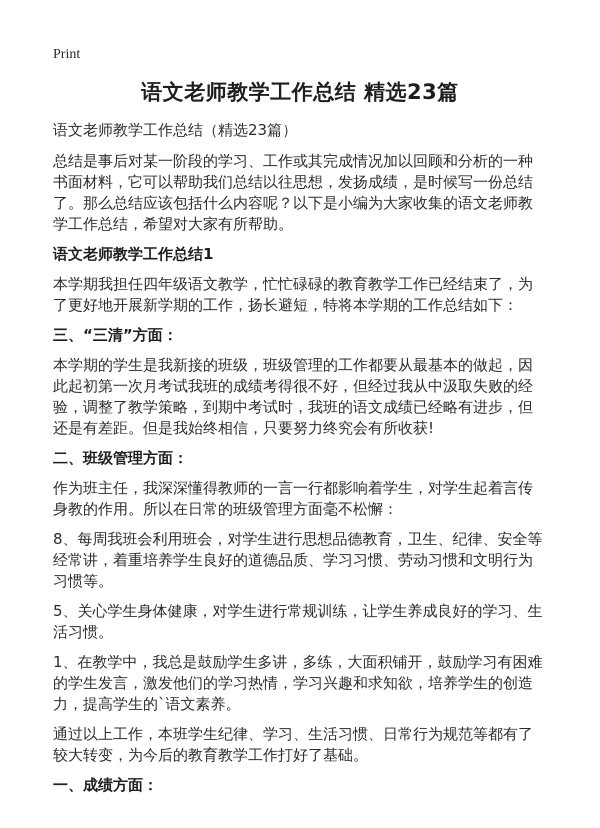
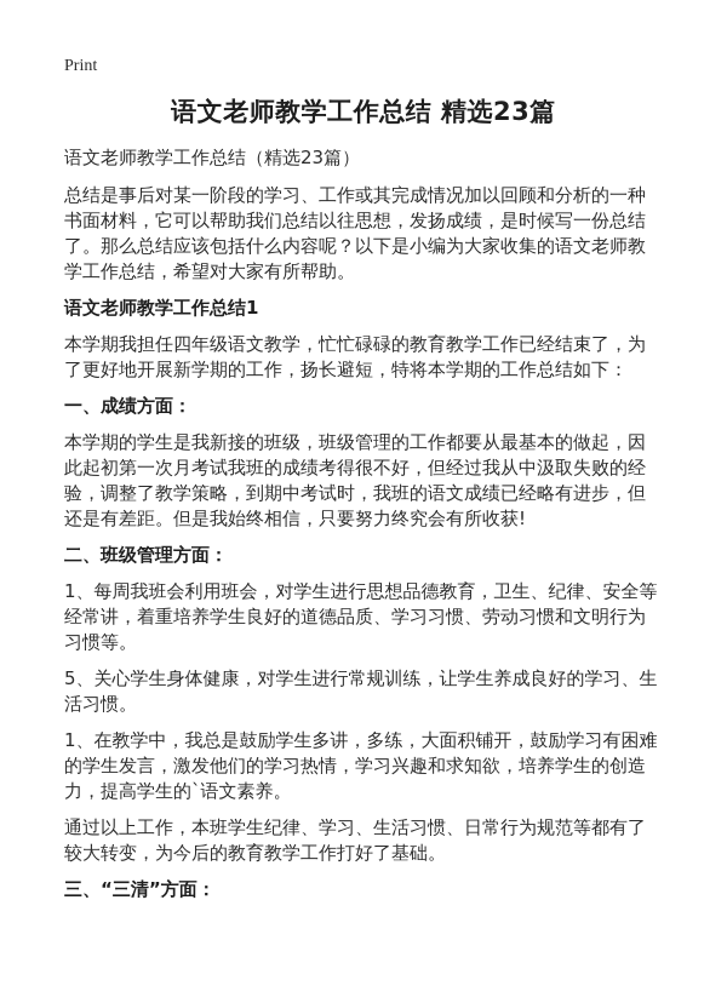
  Print
  语文老师教学工作总结 精选23篇
  语文老师教学工作总结（精选23篇）
  总结是事后对某一阶段的学习、工作或其完成情况加以回顾和分析的一种书面材料，它可以帮助我们总结以往思想，发扬成绩，是时候写一份总结了。那么总结应该包括什么内容呢？以下是小编为大家收集的语文老师教学工作总结，希望对大家有所帮助。
  语文老师教学工作总结1
  本学期我担任四年级语文教学，忙忙碌碌的教育教学工作已经结束了，为了更好地开展新学期的工作，扬长避短，特将本学期的工作总结如下：
- 三、“三清”方面：
+ 一、成绩方面：
  本学期的学生是我新接的班级，班级管理的工作都要从最基本的做起，因此起初第一次月考试我班的成绩考得很不好，但经过我从中汲取失败的经验，调整了教学策略，到期中考试时，我班的语文成绩已经略有进步，但还是有差距。但是我始终相信，只要努力终究会有所收获!
  二、班级管理方面：
- 作为班主任，我深深懂得教师的一言一行都影响着学生，对学生起着言传身教的作用。所以在日常的班级管理方面毫不松懈：
- 8、每周我班会利用班会，对学生进行思想品德教育，卫生、纪律、安全等经常讲，着重培养学生良好的道德品质、学习习惯、劳动习惯和文明行为习惯等。
+ 1、每周我班会利用班会，对学生进行思想品德教育，卫生、纪律、安全等经常讲，着重培养学生良好的道德品质、学习习惯、劳动习惯和文明行为习惯等。
  5、关心学生身体健康，对学生进行常规训练，让学生养成良好的学习、生活习惯。
  1、在教学中，我总是鼓励学生多讲，多练，大面积铺开，鼓励学习有困难的学生发言，激发他们的学习热情，学习兴趣和求知欲，培养学生的创造力，提高学生的`语文素养。
  通过以上工作，本班学生纪律、学习、生活习惯、日常行为规范等都有了较大转变，为今后的教育教学工作打好了基础。
- 一、成绩方面：
+ 三、“三清”方面：
